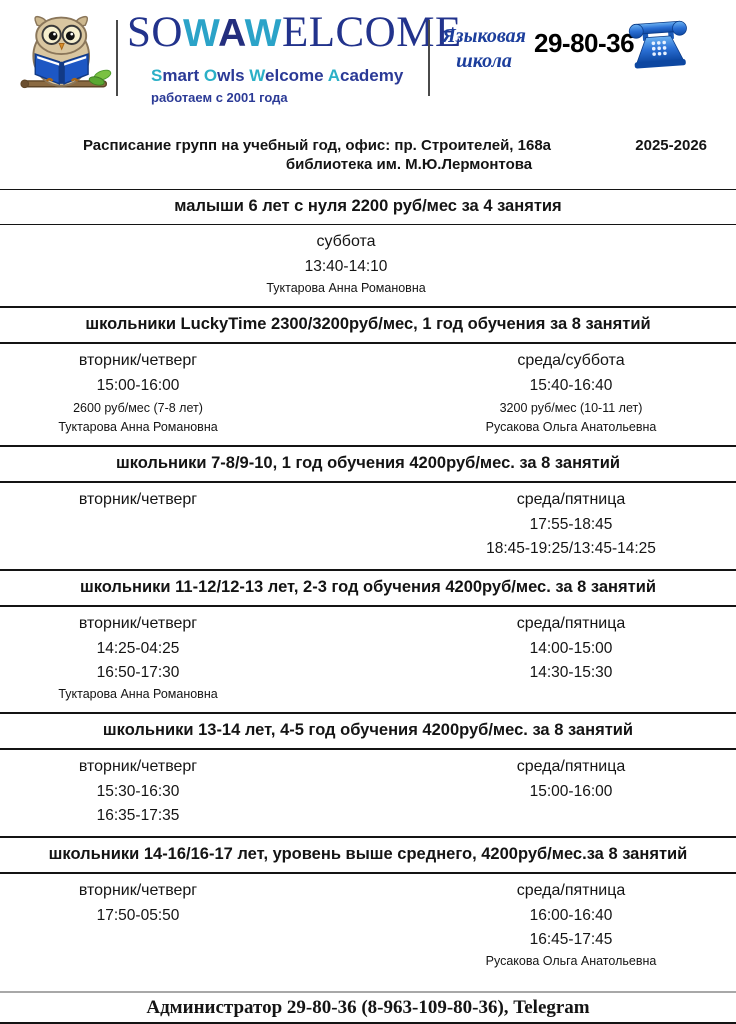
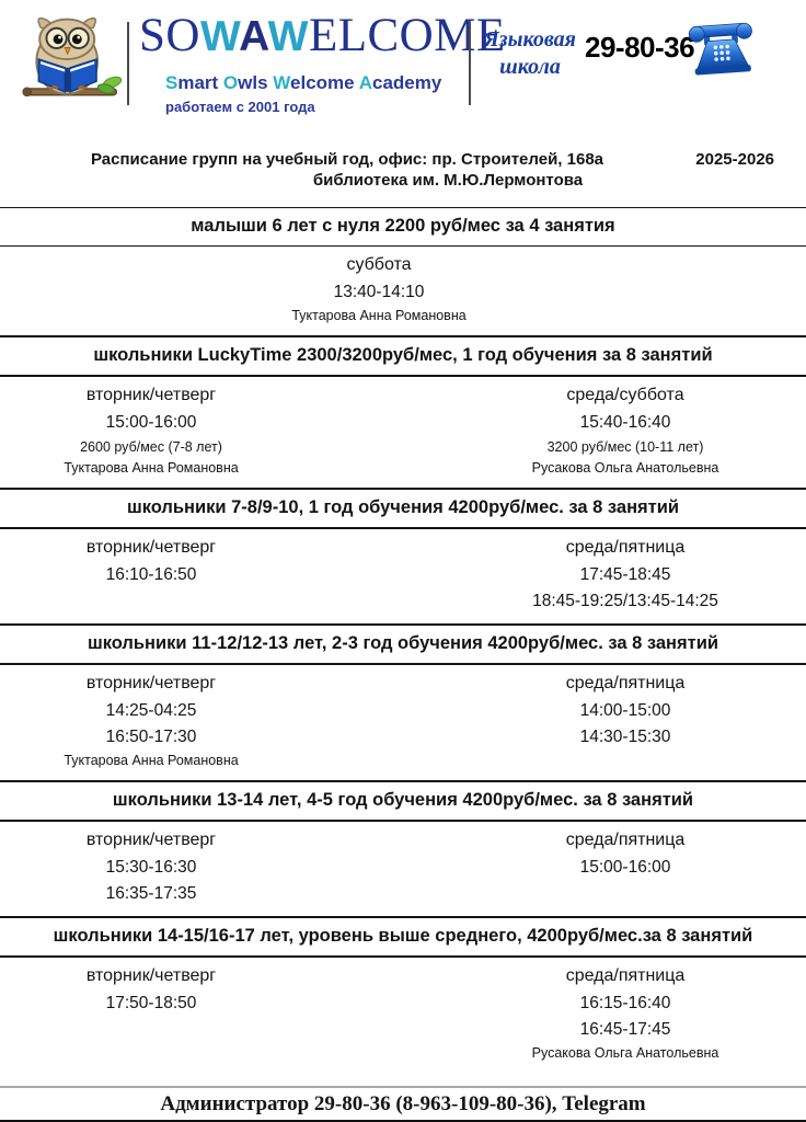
  SOWAWELCOME
  Smart Owls Welcome Academy
  работаем с 2001 года
  Языковая
  школа
  29-80-36
  Расписание групп на учебный год, офис: пр. Строителей, 168а
  2025-2026
  библиотека им. М.Ю.Лермонтова
  малыши 6 лет с нуля 2200 руб/мес за 4 занятия
  суббота
  13:40-14:10
  Туктарова Анна Романовна
  школьники LuckyTime 2300/3200руб/мес, 1 год обучения за 8 занятий
  вторник/четверг
  15:00-16:00
  2600 руб/мес (7-8 лет)
  Туктарова Анна Романовна
  среда/суббота
  15:40-16:40
  3200 руб/мес (10-11 лет)
  Русакова Ольга Анатольевна
  школьники 7-8/9-10, 1 год обучения 4200руб/мес. за 8 занятий
  вторник/четверг
+ 16:10-16:50
  среда/пятница
- 17:55-18:45
+ 17:45-18:45
  18:45-19:25/13:45-14:25
  школьники 11-12/12-13 лет, 2-3 год обучения 4200руб/мес. за 8 занятий
  вторник/четверг
  14:25-04:25
  16:50-17:30
  Туктарова Анна Романовна
  среда/пятница
  14:00-15:00
  14:30-15:30
  школьники 13-14 лет, 4-5 год обучения 4200руб/мес. за 8 занятий
  вторник/четверг
  15:30-16:30
  16:35-17:35
  среда/пятница
  15:00-16:00
- школьники 14-16/16-17 лет, уровень выше среднего, 4200руб/мес.за 8 занятий
+ школьники 14-15/16-17 лет, уровень выше среднего, 4200руб/мес.за 8 занятий
  вторник/четверг
- 17:50-05:50
+ 17:50-18:50
  среда/пятница
- 16:00-16:40
+ 16:15-16:40
  16:45-17:45
  Русакова Ольга Анатольевна
  Администратор 29-80-36 (8-963-109-80-36), Telegram
